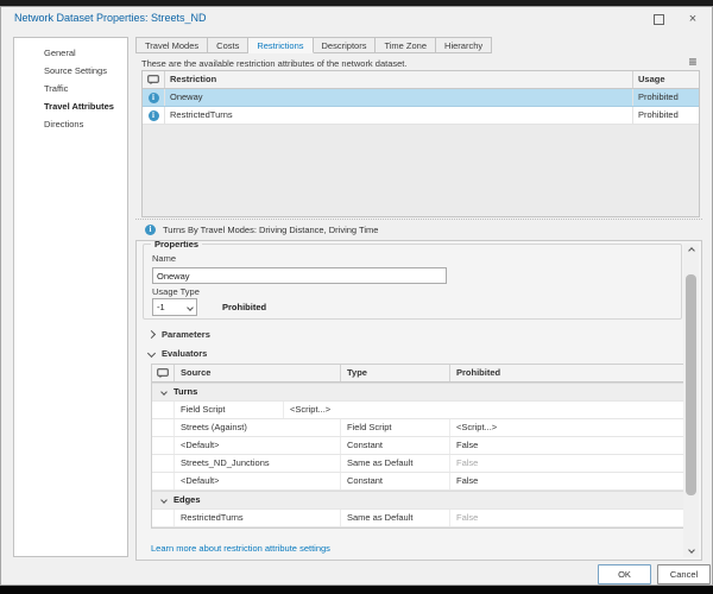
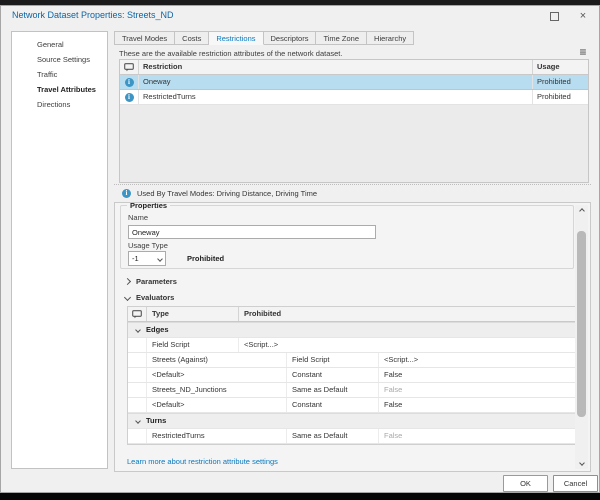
  Network Dataset Properties: Streets_ND
  ×
  General
  Source Settings
  Traffic
  Travel Attributes
  Directions
  Travel Modes
  Costs
  Restrictions
  Descriptors
  Time Zone
  Hierarchy
  These are the available restriction attributes of the network dataset.
  ≡
  Restriction
  Usage
  i
  Oneway
  Prohibited
  i
  RestrictedTurns
  Prohibited
  i
- Turns By Travel Modes: Driving Distance, Driving Time
+ Used By Travel Modes: Driving Distance, Driving Time
  Properties
  Name
  Oneway
  Usage Type
  -1
  Prohibited
  Parameters
  Evaluators
- Source
  Type
  Prohibited
- Turns
+ Edges
  Field Script
  <Script...>
  Streets (Against)
  Field Script
  <Script...>
  <Default>
  Constant
  False
  Streets_ND_Junctions
  Same as Default
  False
  <Default>
  Constant
  False
- Edges
+ Turns
  RestrictedTurns
  Same as Default
  False
  Learn more about restriction attribute settings
  OK
  Cancel
